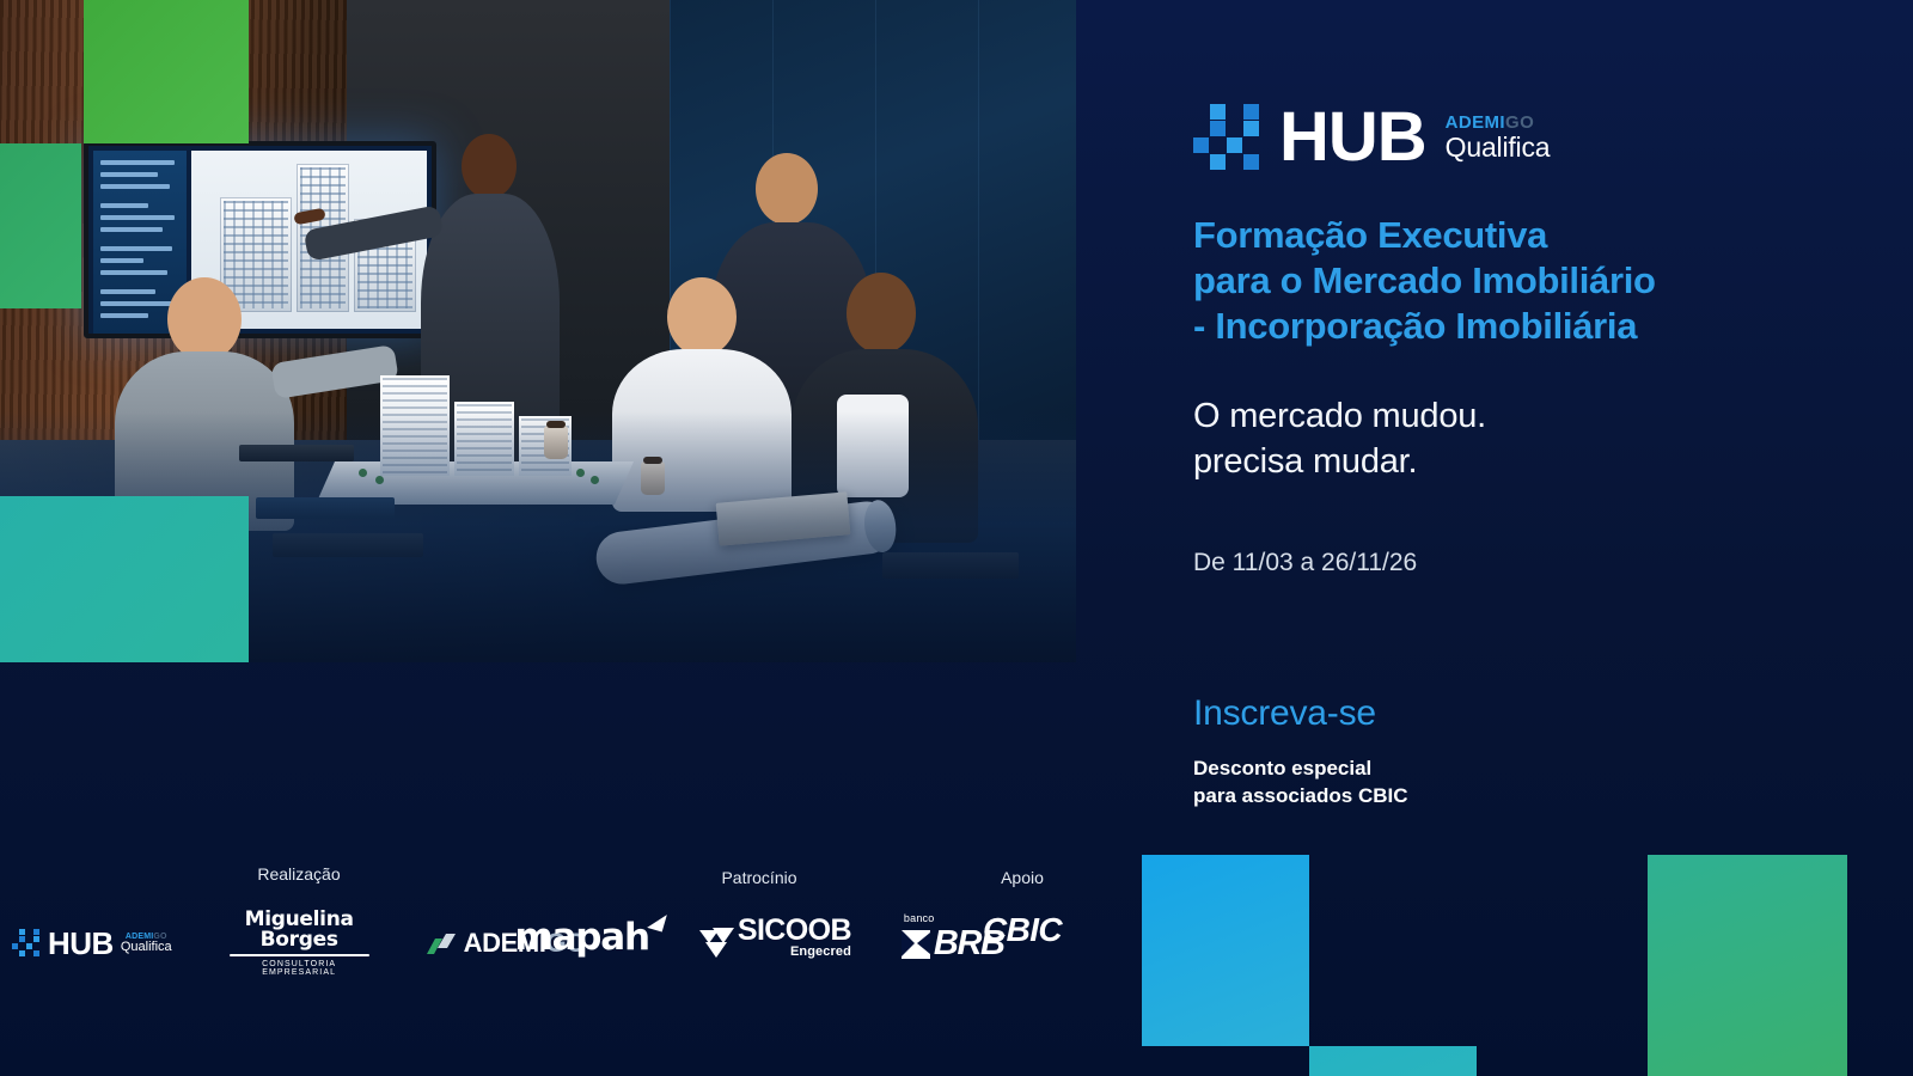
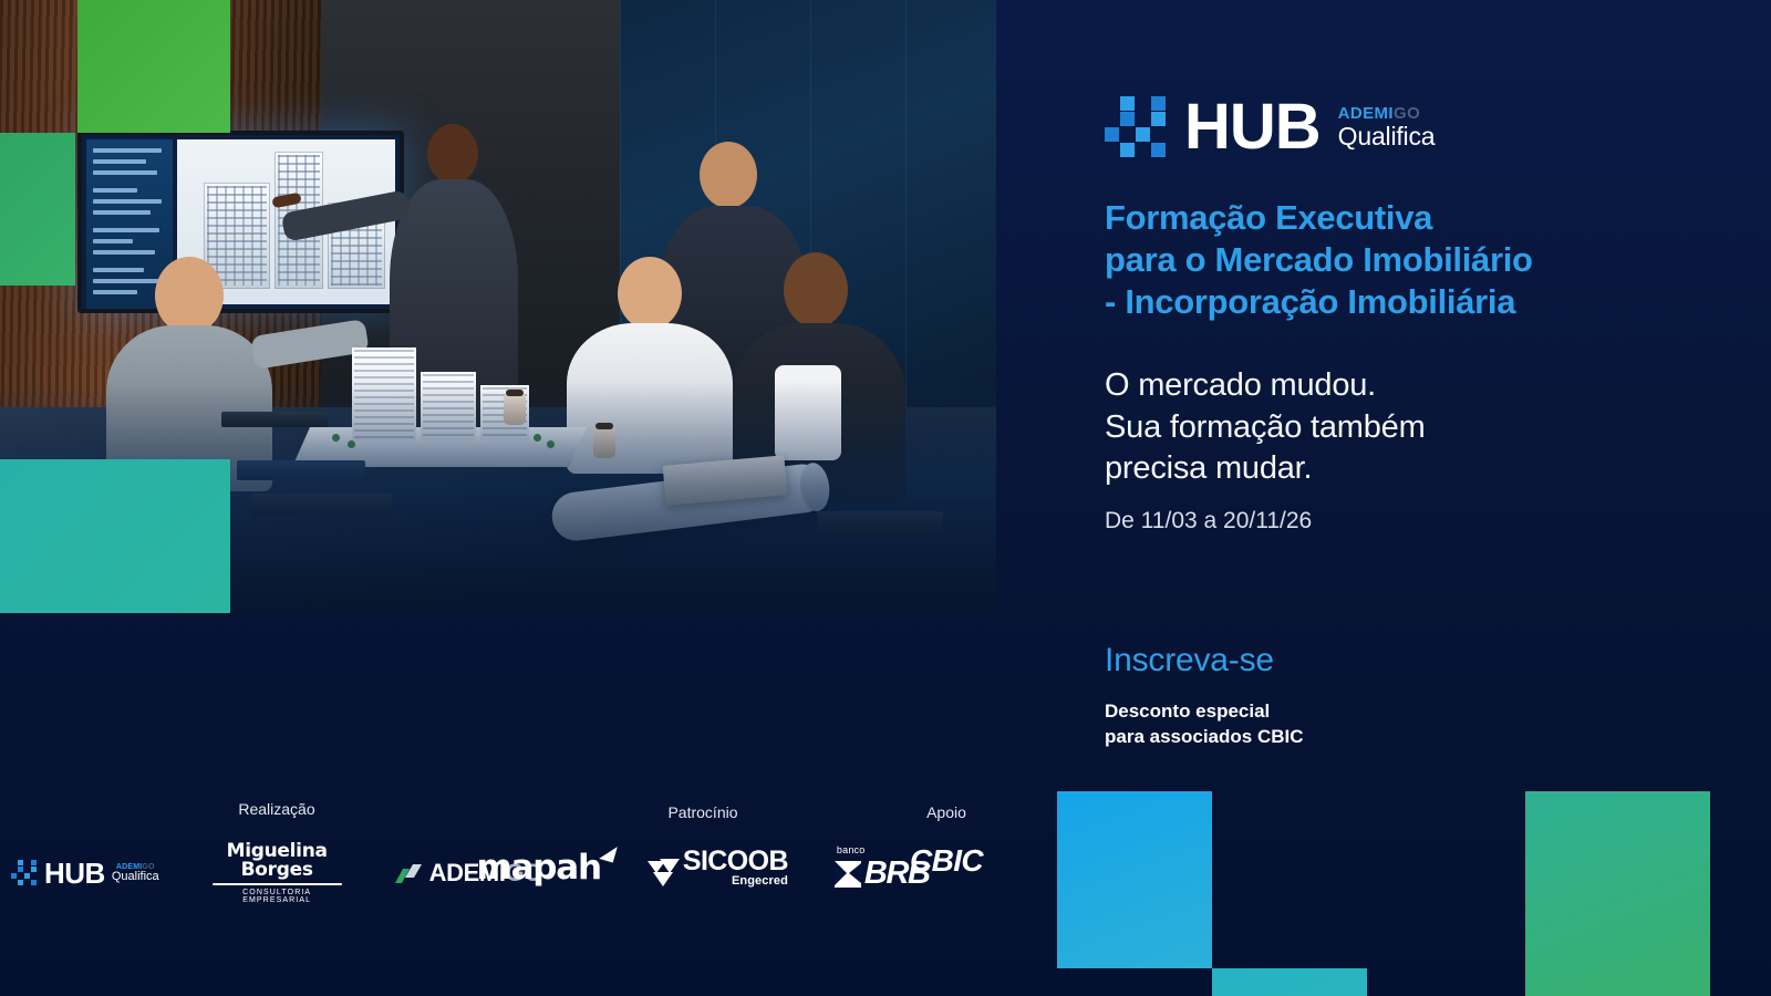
  HUB
  ADEMIGO
  Qualifica
  Formação Executiva
  para o Mercado Imobiliário
  - Incorporação Imobiliária
  O mercado mudou.
+ Sua formação também
  precisa mudar.
- De 11/03 a 26/11/26
+ De 11/03 a 20/11/26
  Inscreva-se
  Desconto especial
  para associados CBIC
  Realização
  HUB
  Qualifica
  Miguelina Borges
  ADEMIGO
  Patrocínio
  mapah
  SICOOB
  Engecred
  banco
  BRB
  Apoio
  CBIC
